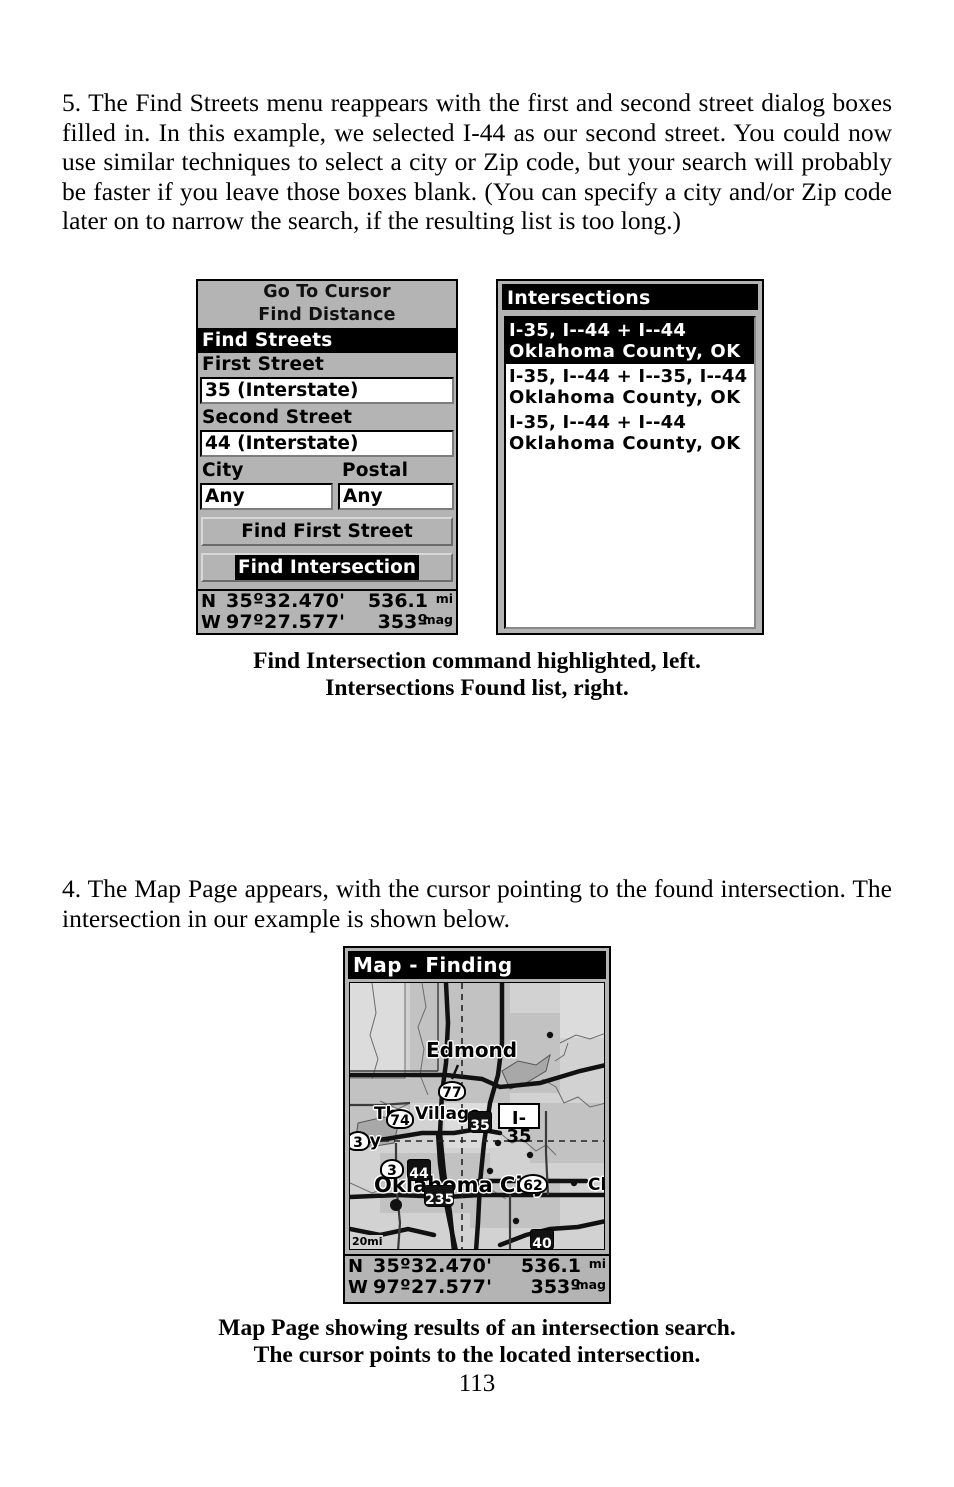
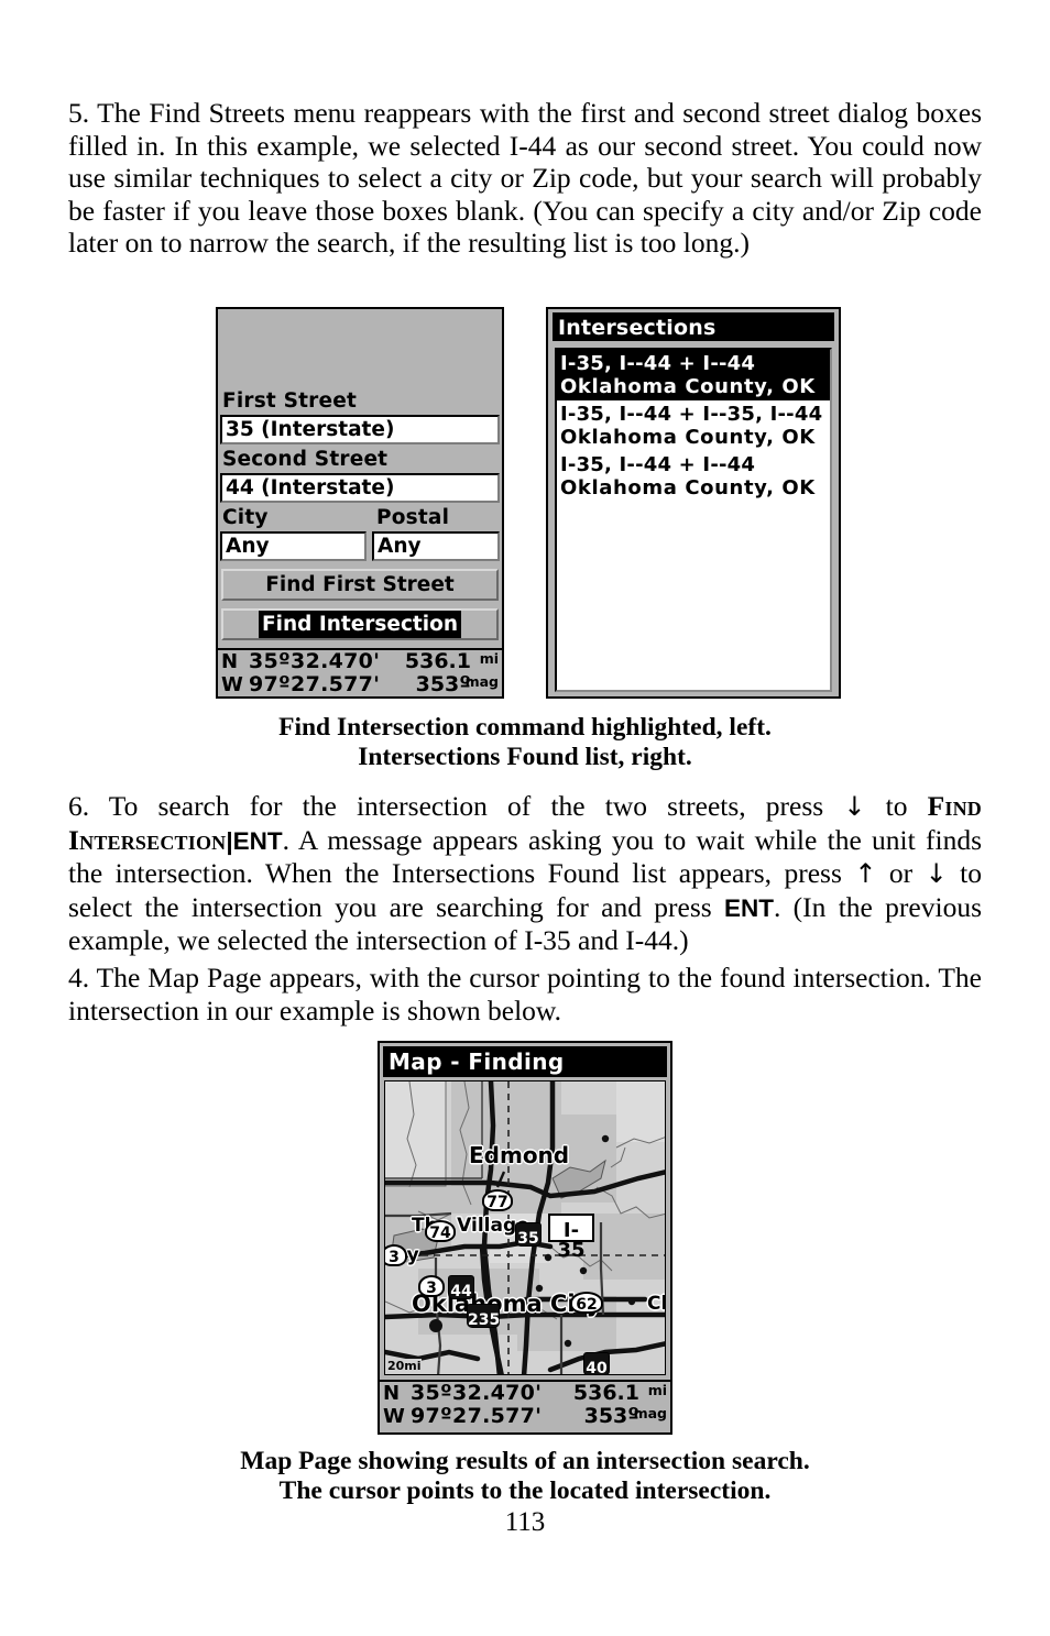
  5. The Find Streets menu reappears with the first and second street dialog boxes filled in. In this example, we selected I-44 as our second street. You could now use similar techniques to select a city or Zip code, but your search will probably be faster if you leave those boxes blank. (You can specify a city and/or Zip code later on to narrow the search, if the resulting list is too long.)
- Go To Cursor
- Find Distance
- Find Streets
  First Street
  35 (Interstate)
  Second Street
  44 (Interstate)
  City
  Any
  Any
  Find First Street
  Find Intersection
  N
  35º32.470'
  536.1
  mi
  W
  97º27.577'
  353º
  mag
  Intersections
  I-35, I--44 + I--44
  Oklahoma County, OK
  I-35, I--44 + I--35, I--44
  Oklahoma County, OK
  I-35, I--44 + I--44
  Oklahoma County, OK
  Find Intersection command highlighted, left.
  Intersections Found list, right.
+ 6. To search for the intersection of the two streets, press ↓ to Find Intersection|ENT. A message appears asking you to wait while the unit finds the intersection. When the Intersections Found list appears, press ↑ or ↓ to select the intersection you are searching for and press ENT. (In the previous example, we selected the intersection of I-35 and I-44.)
  4. The Map Page appears, with the cursor pointing to the found intersection. The intersection in our example is shown below.
  Edmond
  T Villag
  77
  74
  3
  3
  62
  35
  44
  235
  40
  I-35
  20mi
  N
  35º32.470'
  536.1
  mi
  W
  97º27.577'
  353º
  mag
  Map Page showing results of an intersection search.
  The cursor points to the located intersection.
  113
